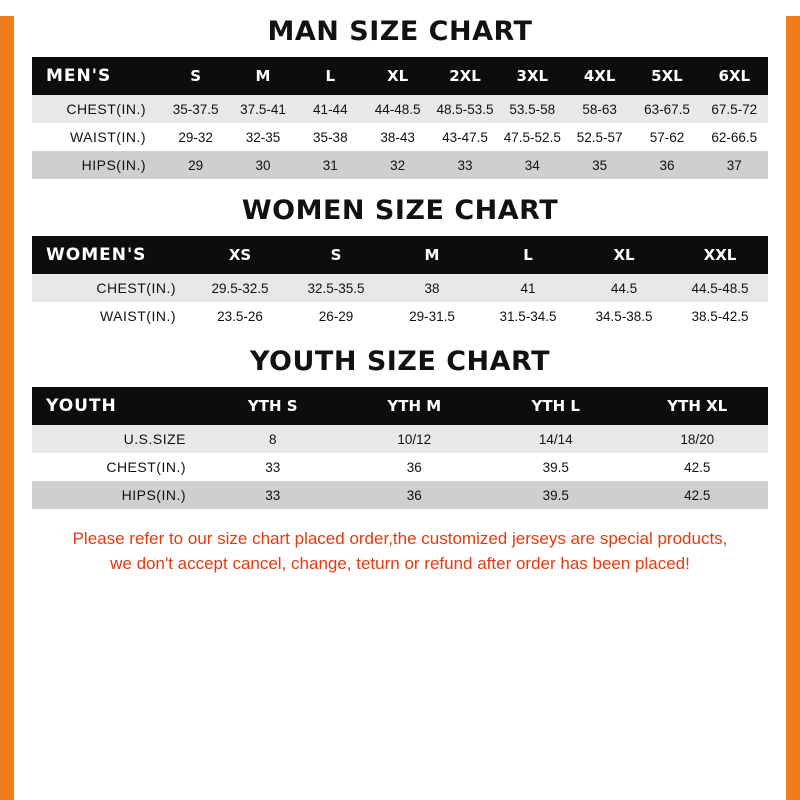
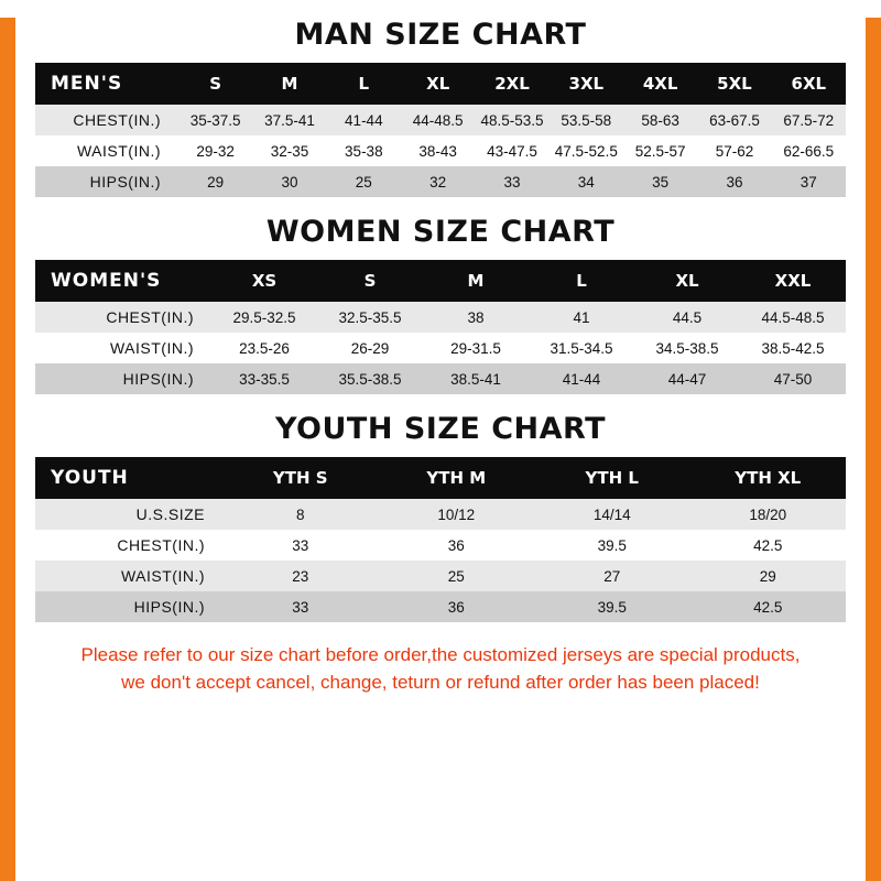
  MAN SIZE CHART
  MEN'S	S	M	L	XL	2XL	3XL	4XL	5XL	6XL
  CHEST(IN.)	35-37.5	37.5-41	41-44	44-48.5	48.5-53.5	53.5-58	58-63	63-67.5	67.5-72
  WAIST(IN.)	29-32	32-35	35-38	38-43	43-47.5	47.5-52.5	52.5-57	57-62	62-66.5
- HIPS(IN.)	29	30	31	32	33	34	35	36	37
+ HIPS(IN.)	29	30	25	32	33	34	35	36	37
  WOMEN SIZE CHART
  WOMEN'S	XS	S	M	L	XL	XXL
  CHEST(IN.)	29.5-32.5	32.5-35.5	38	41	44.5	44.5-48.5
  WAIST(IN.)	23.5-26	26-29	29-31.5	31.5-34.5	34.5-38.5	38.5-42.5
+ HIPS(IN.)	33-35.5	35.5-38.5	38.5-41	41-44	44-47	47-50
  YOUTH SIZE CHART
  YOUTH	YTH S	YTH M	YTH L	YTH XL
  U.S.SIZE	8	10/12	14/14	18/20
  CHEST(IN.)	33	36	39.5	42.5
+ WAIST(IN.)	23	25	27	29
  HIPS(IN.)	33	36	39.5	42.5
- Please refer to our size chart placed order,the customized jerseys are special products,
+ Please refer to our size chart before order,the customized jerseys are special products,
  we don't accept cancel, change, teturn or refund after order has been placed!
